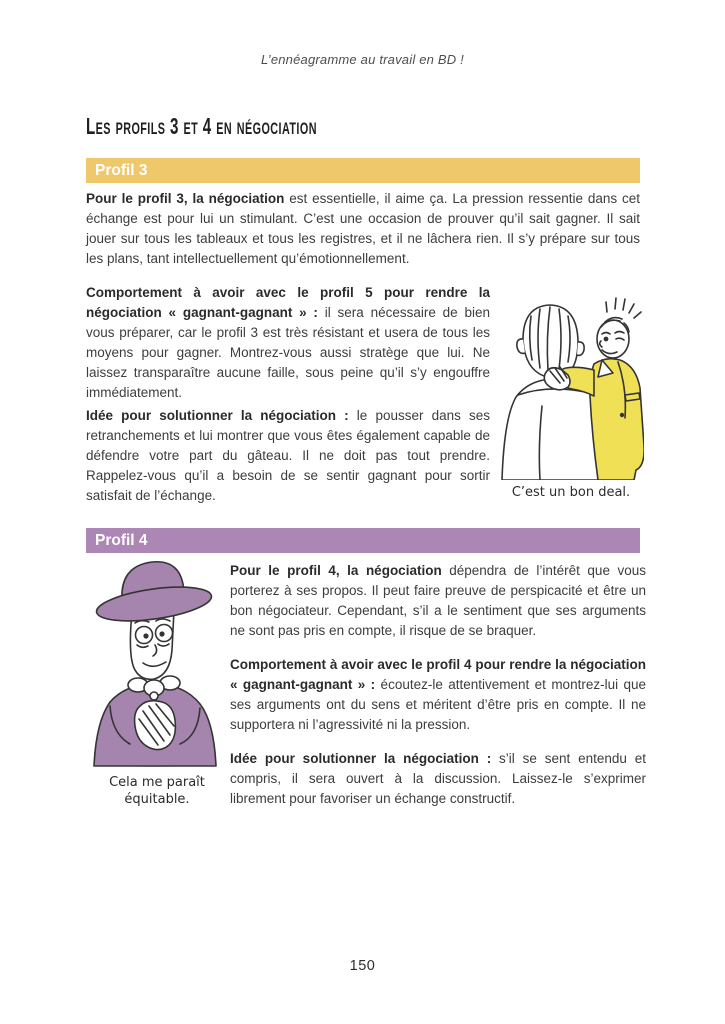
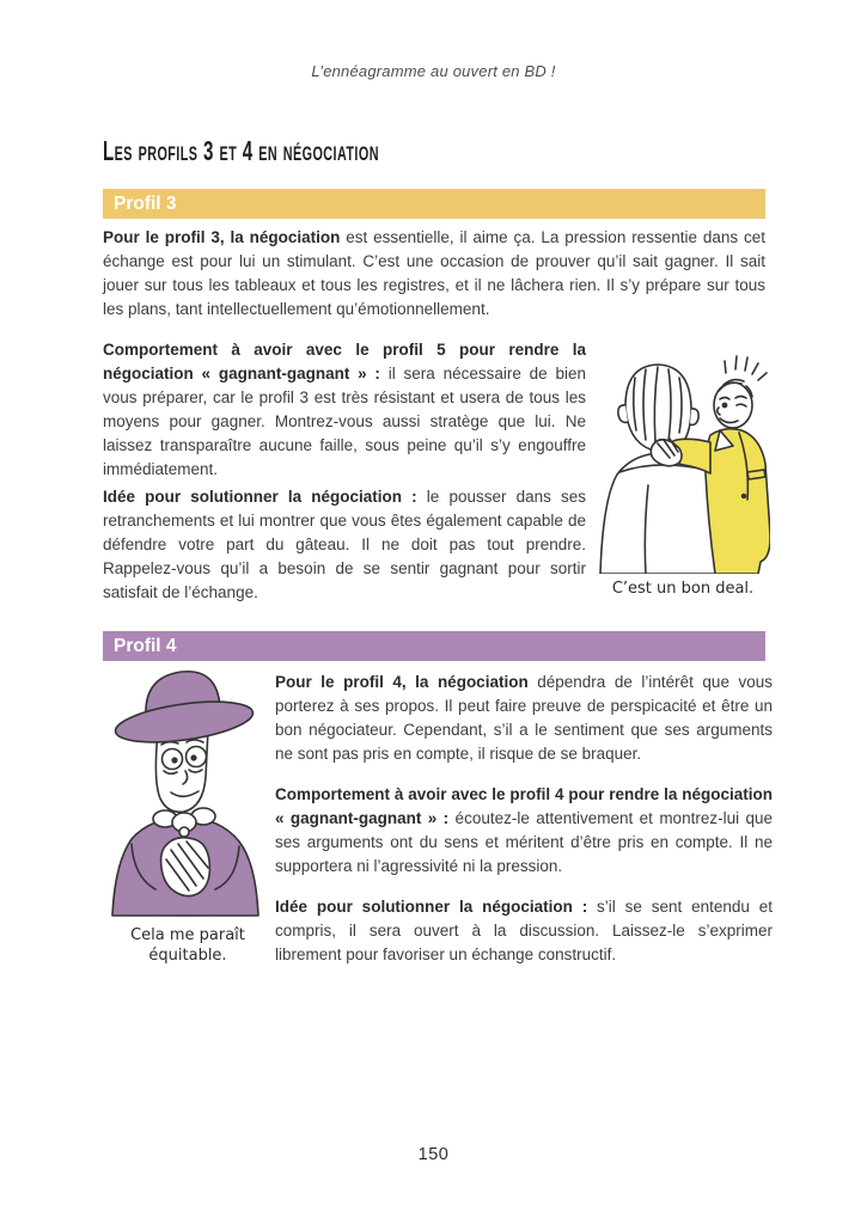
- L’ennéagramme au travail en BD !
+ L’ennéagramme au ouvert en BD !
  Les profils 3 et 4 en négociation
  Profil 3
  Pour le profil 3, la négociation est essentielle, il aime ça. La pression ressentie dans cet échange est pour lui un stimulant. C’est une occasion de prouver qu’il sait gagner. Il sait jouer sur tous les tableaux et tous les registres, et il ne lâchera rien. Il s’y prépare sur tous les plans, tant intellectuellement qu’émotionnellement.
  Comportement à avoir avec le profil 5 pour rendre la négociation « gagnant-gagnant » : il sera nécessaire de bien vous préparer, car le profil 3 est très résistant et usera de tous les moyens pour gagner. Montrez-vous aussi stratège que lui. Ne laissez transparaître aucune faille, sous peine qu’il s’y engouffre immédiatement.
  Idée pour solutionner la négociation : le pousser dans ses retranchements et lui montrer que vous êtes également capable de défendre votre part du gâteau. Il ne doit pas tout prendre. Rappelez-vous qu’il a besoin de se sentir gagnant pour sortir satisfait de l’échange.
  C’est un bon deal.
  Profil 4
  Cela me paraît équitable.
  Pour le profil 4, la négociation dépendra de l’intérêt que vous porterez à ses propos. Il peut faire preuve de perspicacité et être un bon négociateur. Cependant, s’il a le sentiment que ses arguments ne sont pas pris en compte, il risque de se braquer.
  Comportement à avoir avec le profil 4 pour rendre la négociation « gagnant-gagnant » : écoutez-le attentivement et montrez-lui que ses arguments ont du sens et méritent d’être pris en compte. Il ne supportera ni l’agressivité ni la pression.
  Idée pour solutionner la négociation : s’il se sent entendu et compris, il sera ouvert à la discussion. Laissez-le s’exprimer librement pour favoriser un échange constructif.
  150
